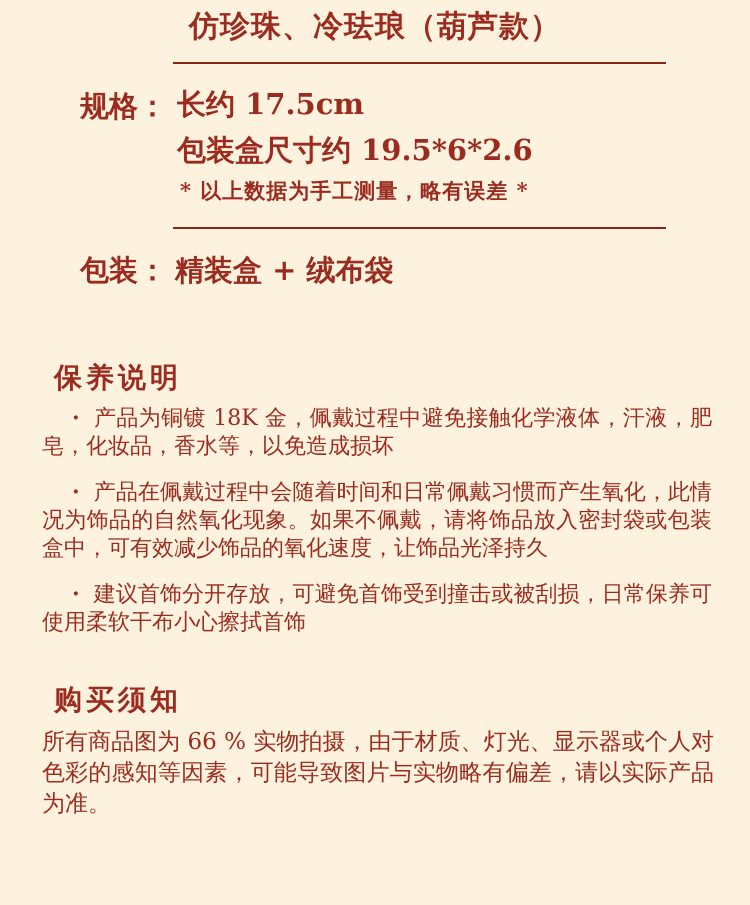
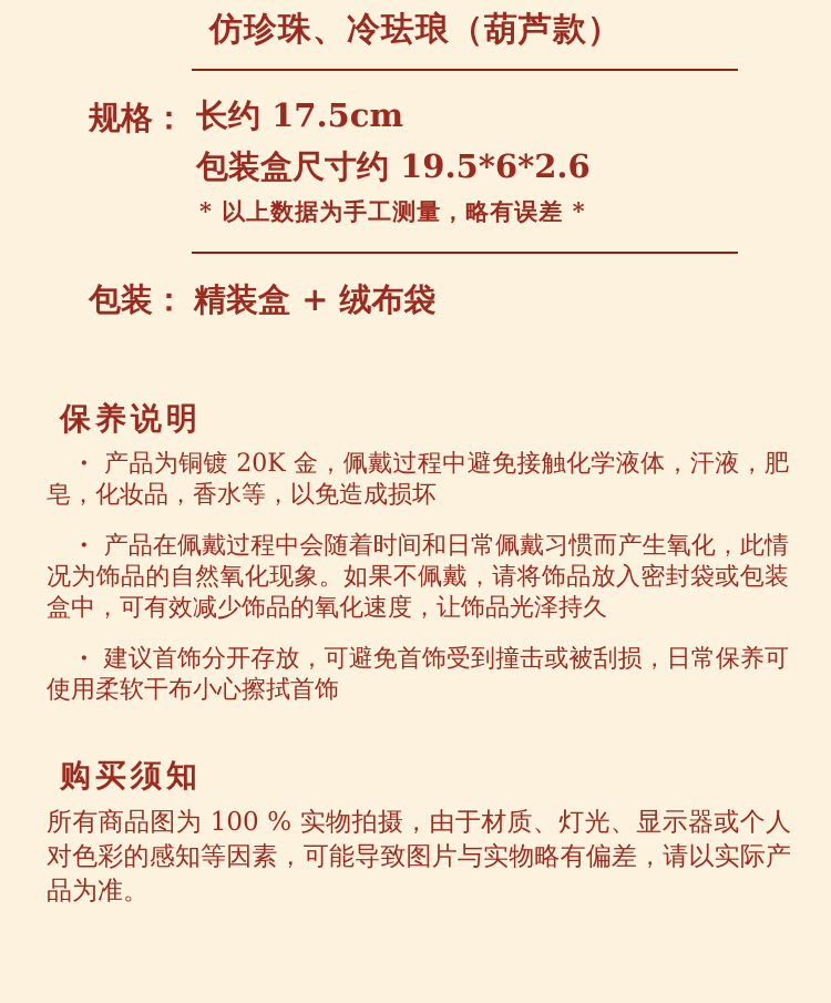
  仿珍珠、冷珐琅（葫芦款）
  规格：
  长约 17.5cm
  包装盒尺寸约 19.5*6*2.6
  * 以上数据为手工测量，略有误差 *
  包装：
  精装盒 + 绒布袋
  保养说明
- · 产品为铜镀 18K 金，佩戴过程中避免接触化学液体，汗液，肥皂，化妆品，香水等，以免造成损坏
+ · 产品为铜镀 20K 金，佩戴过程中避免接触化学液体，汗液，肥皂，化妆品，香水等，以免造成损坏
  · 产品在佩戴过程中会随着时间和日常佩戴习惯而产生氧化，此情况为饰品的自然氧化现象。如果不佩戴，请将饰品放入密封袋或包装盒中，可有效减少饰品的氧化速度，让饰品光泽持久
  · 建议首饰分开存放，可避免首饰受到撞击或被刮损，日常保养可使用柔软干布小心擦拭首饰
  购买须知
- 所有商品图为 66 % 实物拍摄，由于材质、灯光、显示器或个人对色彩的感知等因素，可能导致图片与实物略有偏差，请以实际产品为准。
+ 所有商品图为 100 % 实物拍摄，由于材质、灯光、显示器或个人对色彩的感知等因素，可能导致图片与实物略有偏差，请以实际产品为准。
